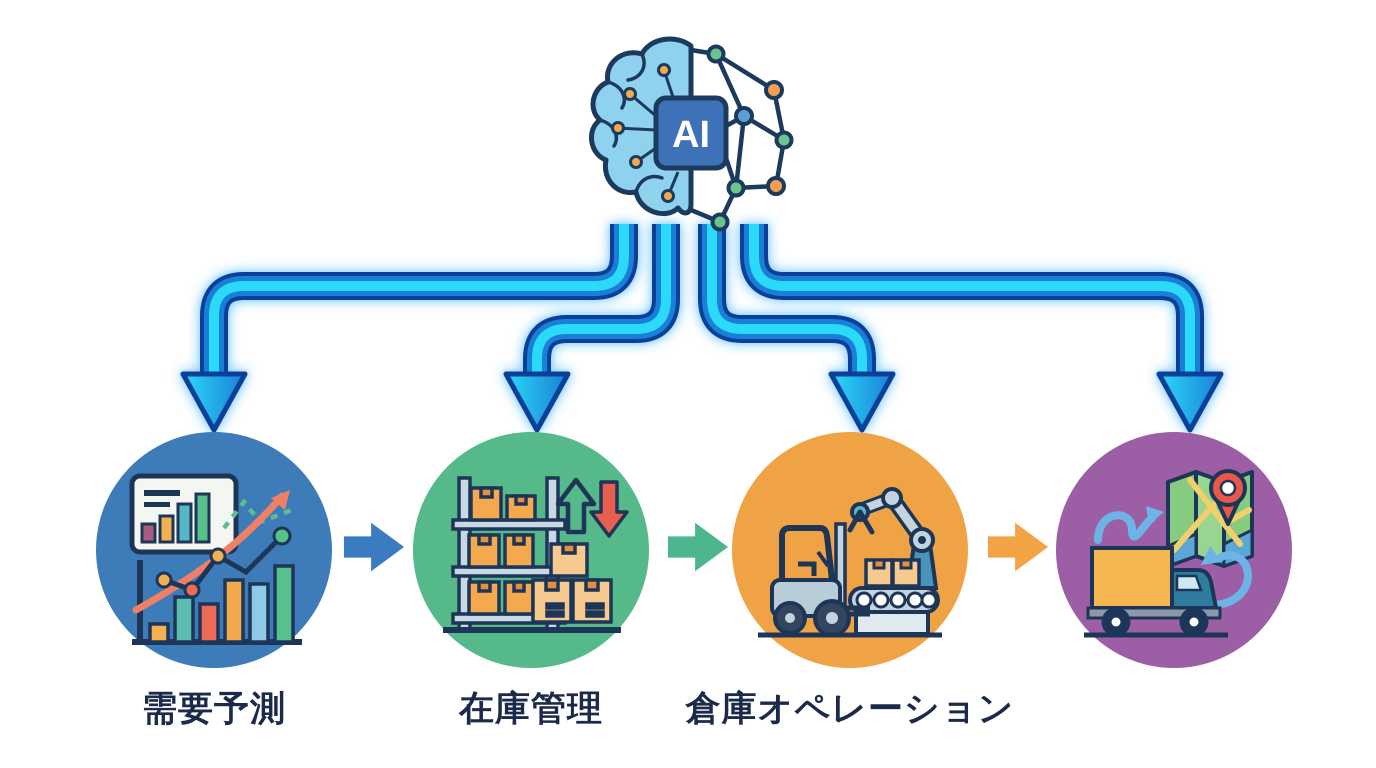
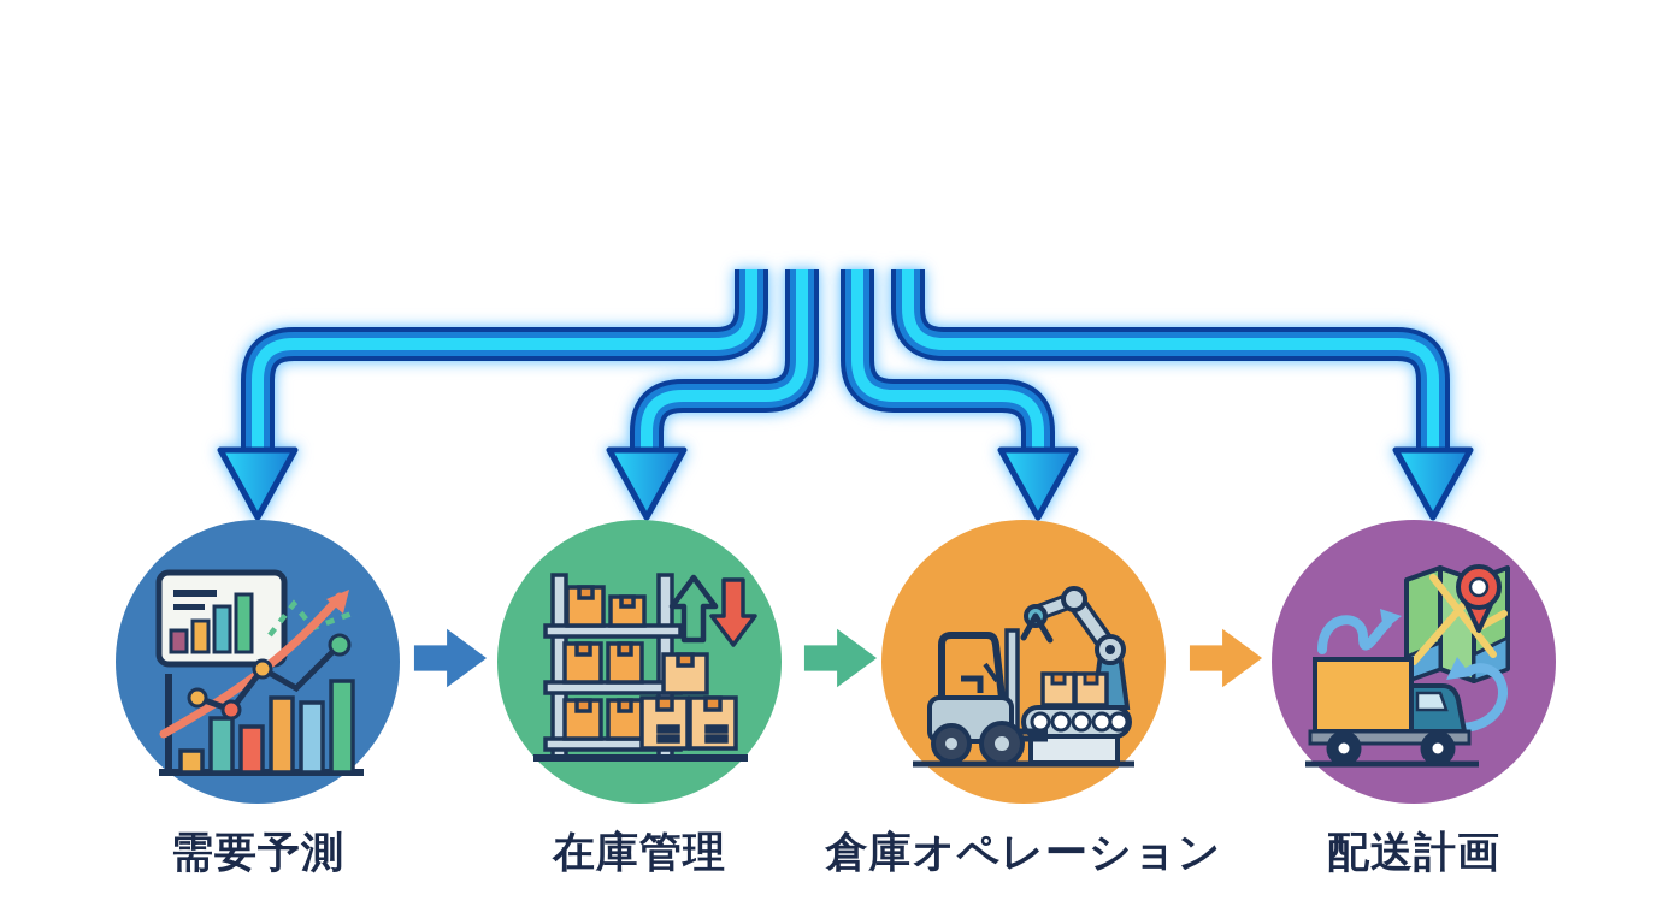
- AI
  需要予測
  在庫管理
  倉庫オペレーション
+ 配送計画
